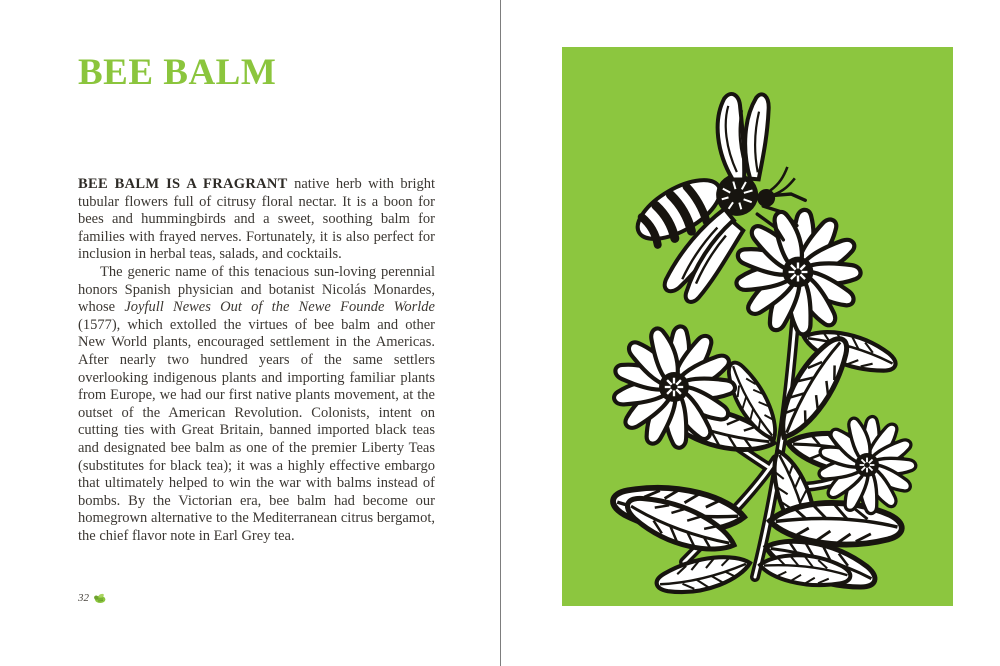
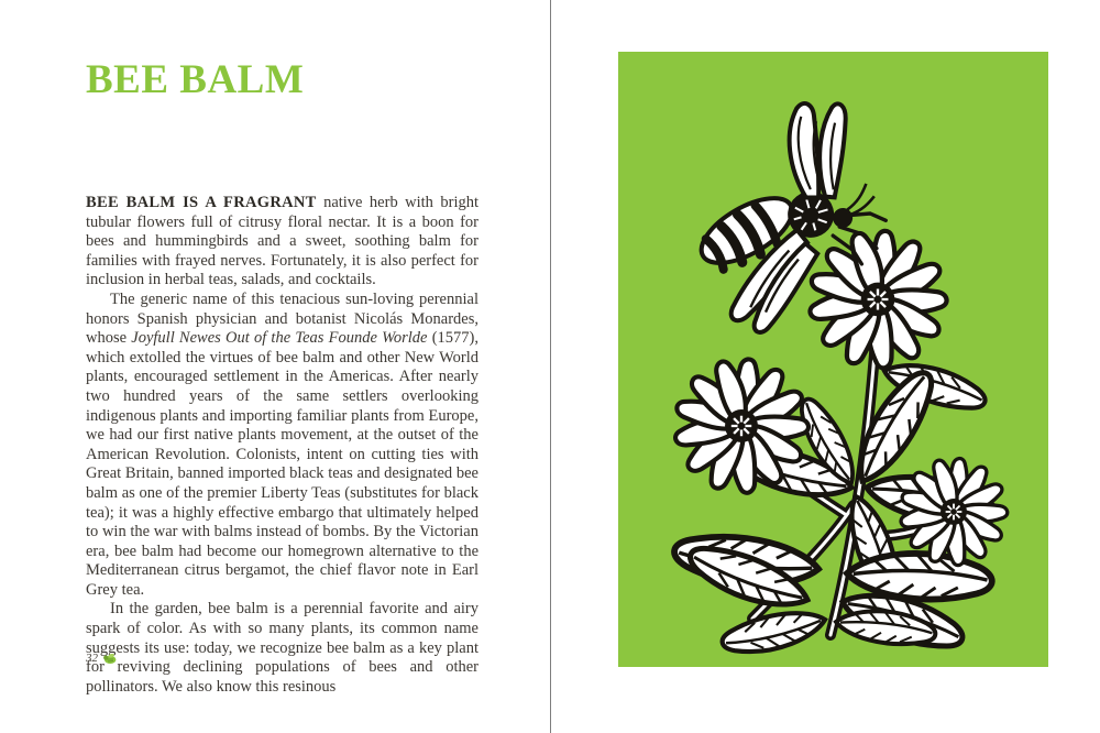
  BEE BALM
  BEE BALM IS A FRAGRANT native herb with bright tubular flowers full of citrusy floral nectar. It is a boon for bees and humming­birds and a sweet, soothing balm for families with frayed nerves. Fortunately, it is also perfect for inclusion in herbal teas, salads, and cocktails.
- The generic name of this tenacious sun-loving perennial honors Spanish physician and botanist Nicolás Monardes, whose Joyfull Newes Out of the Newe Founde Worlde (1577), which extolled the virtues of bee balm and other New World plants, encouraged settlement in the Americas. After nearly two hundred years of the same settlers overlooking indigenous plants and importing familiar plants from Europe, we had our first native plants movement, at the outset of the American Revolution. Colonists, intent on cutting ties with Great Britain, banned imported black teas and designated bee balm as one of the premier Liberty Teas (substitutes for black tea); it was a highly effective embargo that ultimately helped to win the war with balms instead of bombs. By the Victorian era, bee balm had become our homegrown alternative to the Mediterranean citrus bergamot, the chief flavor note in Earl Grey tea.
+ The generic name of this tenacious sun-loving perennial honors Spanish physician and botanist Nicolás Monardes, whose Joyfull Newes Out of the Teas Founde Worlde (1577), which extolled the virtues of bee balm and other New World plants, encouraged settlement in the Americas. After nearly two hundred years of the same settlers overlooking indigenous plants and importing familiar plants from Europe, we had our first native plants movement, at the outset of the American Revolution. Colonists, intent on cutting ties with Great Britain, banned imported black teas and designated bee balm as one of the premier Liberty Teas (substitutes for black tea); it was a highly effective embargo that ultimately helped to win the war with balms instead of bombs. By the Victorian era, bee balm had become our homegrown alternative to the Mediterranean citrus bergamot, the chief flavor note in Earl Grey tea.
+ In the garden, bee balm is a perennial favorite and airy spark of color. As with so many plants, its common name suggests its use: today, we recognize bee balm as a key plant for reviving declining populations of bees and other pollinators. We also know this resinous
  32
